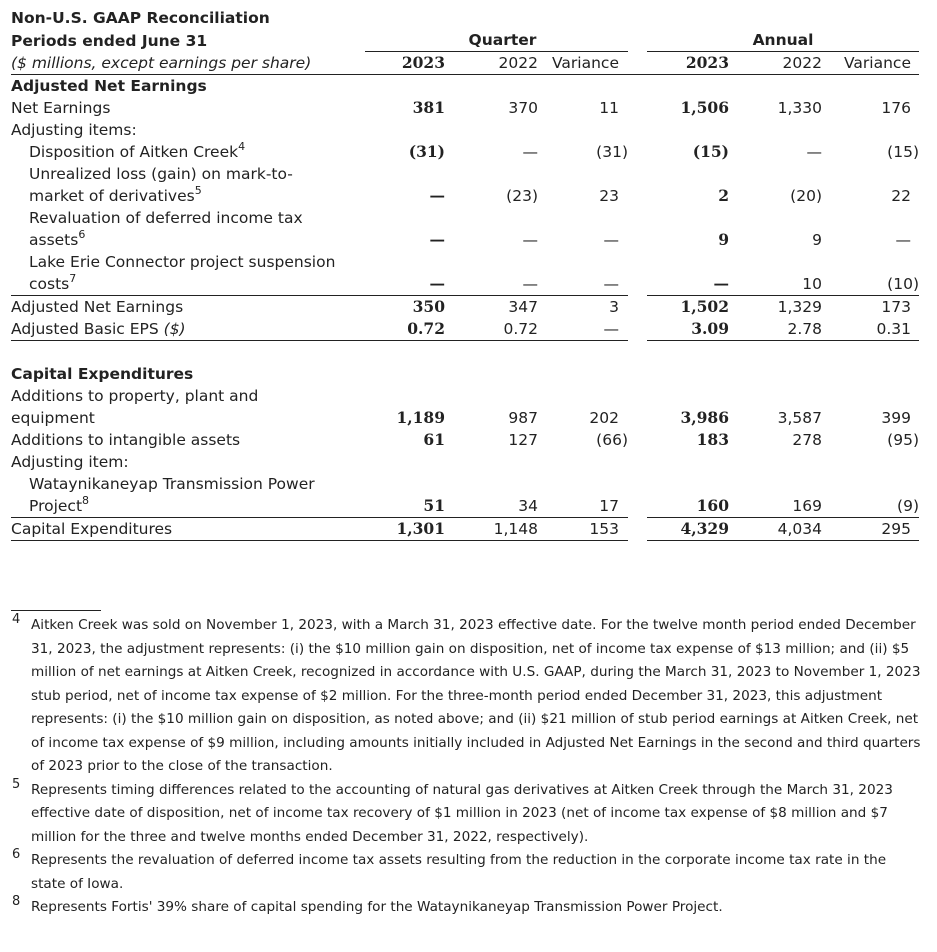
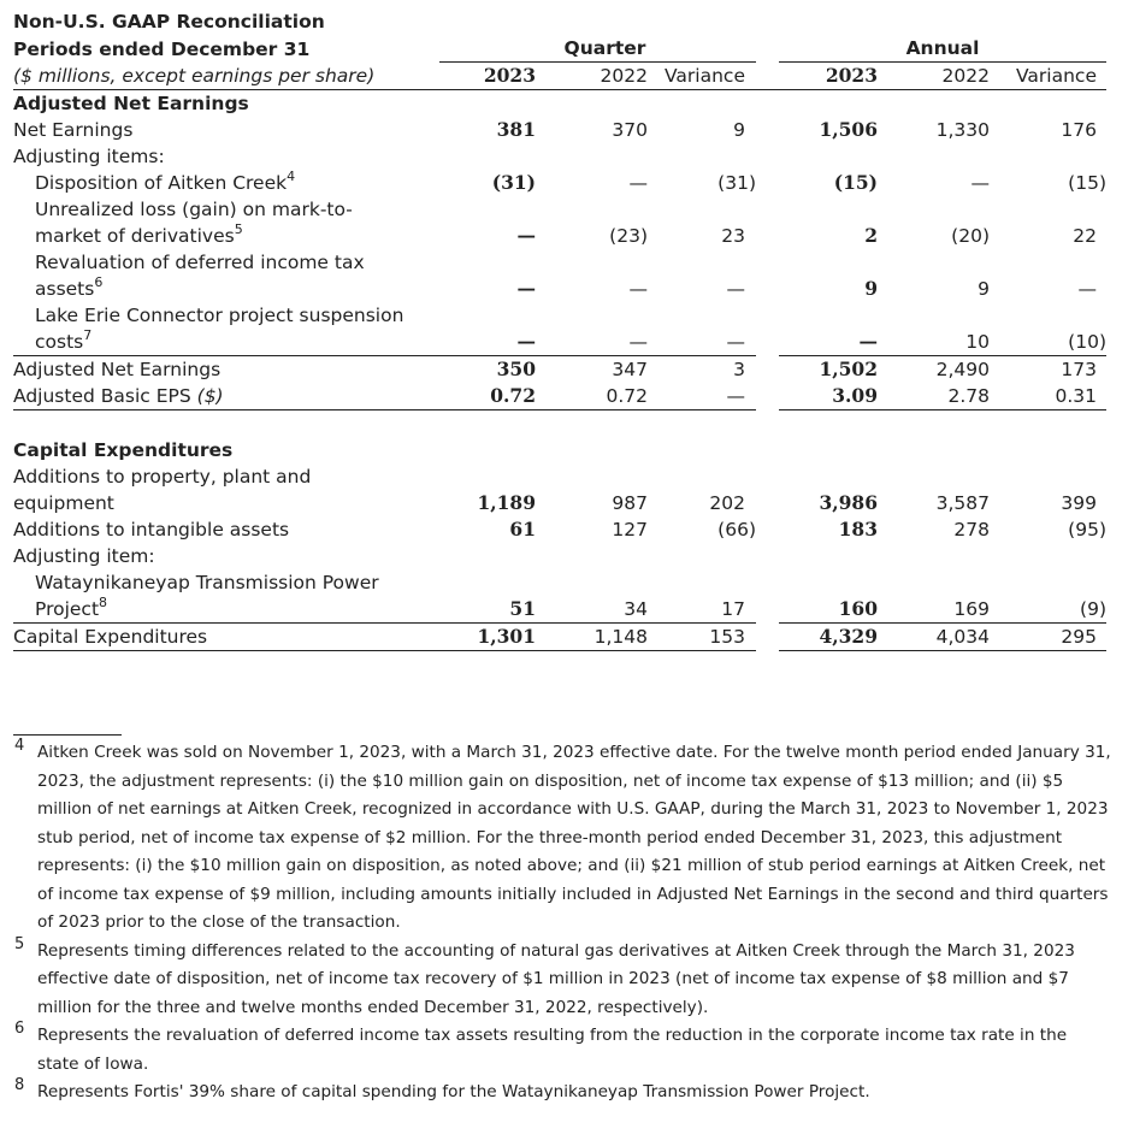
  Non-U.S. GAAP Reconciliation
- Periods ended June 31	Quarter		Annual
+ Periods ended December 31	Quarter		Annual
  ($ millions, except earnings per share)	2023	2022	Variance		2023	2022	Variance
  Adjusted Net Earnings
- Net Earnings	381	370	11		1,506	1,330	176
+ Net Earnings	381	370	9		1,506	1,330	176
  Adjusting items:
  Disposition of Aitken Creek4	(31)	—	(31)		(15)	—	(15)
  Unrealized loss (gain) on mark-to-market of derivatives5	—	(23)	23		2	(20)	22
  Revaluation of deferred income taxassets6	—	—	—		9	9	—
  Lake Erie Connector project suspensioncosts7	—	—	—		—	10	(10)
- Adjusted Net Earnings	350	347	3		1,502	1,329	173
+ Adjusted Net Earnings	350	347	3		1,502	2,490	173
  Adjusted Basic EPS ($)	0.72	0.72	—		3.09	2.78	0.31
  Capital Expenditures
  Additions to property, plant andequipment	1,189	987	202		3,986	3,587	399
  Additions to intangible assets	61	127	(66)		183	278	(95)
  Adjusting item:
  Wataynikaneyap Transmission PowerProject8	51	34	17		160	169	(9)
  Capital Expenditures	1,301	1,148	153		4,329	4,034	295
  4
- Aitken Creek was sold on November 1, 2023, with a March 31, 2023 effective date. For the twelve month period ended December 31, 2023, the adjustment represents: (i) the $10 million gain on disposition, net of income tax expense of $13 million; and (ii) $5 million of net earnings at Aitken Creek, recognized in accordance with U.S. GAAP, during the March 31, 2023 to November 1, 2023 stub period, net of income tax expense of $2 million. For the three-month period ended December 31, 2023, this adjustment represents: (i) the $10 million gain on disposition, as noted above; and (ii) $21 million of stub period earnings at Aitken Creek, net of income tax expense of $9 million, including amounts initially included in Adjusted Net Earnings in the second and third quarters of 2023 prior to the close of the transaction.
+ Aitken Creek was sold on November 1, 2023, with a March 31, 2023 effective date. For the twelve month period ended January 31, 2023, the adjustment represents: (i) the $10 million gain on disposition, net of income tax expense of $13 million; and (ii) $5 million of net earnings at Aitken Creek, recognized in accordance with U.S. GAAP, during the March 31, 2023 to November 1, 2023 stub period, net of income tax expense of $2 million. For the three-month period ended December 31, 2023, this adjustment represents: (i) the $10 million gain on disposition, as noted above; and (ii) $21 million of stub period earnings at Aitken Creek, net of income tax expense of $9 million, including amounts initially included in Adjusted Net Earnings in the second and third quarters of 2023 prior to the close of the transaction.
  5
  Represents timing differences related to the accounting of natural gas derivatives at Aitken Creek through the March 31, 2023 effective date of disposition, net of income tax recovery of $1 million in 2023 (net of income tax expense of $8 million and $7 million for the three and twelve months ended December 31, 2022, respectively).
  6
  Represents the revaluation of deferred income tax assets resulting from the reduction in the corporate income tax rate in the state of Iowa.
  8
  Represents Fortis' 39% share of capital spending for the Wataynikaneyap Transmission Power Project.
